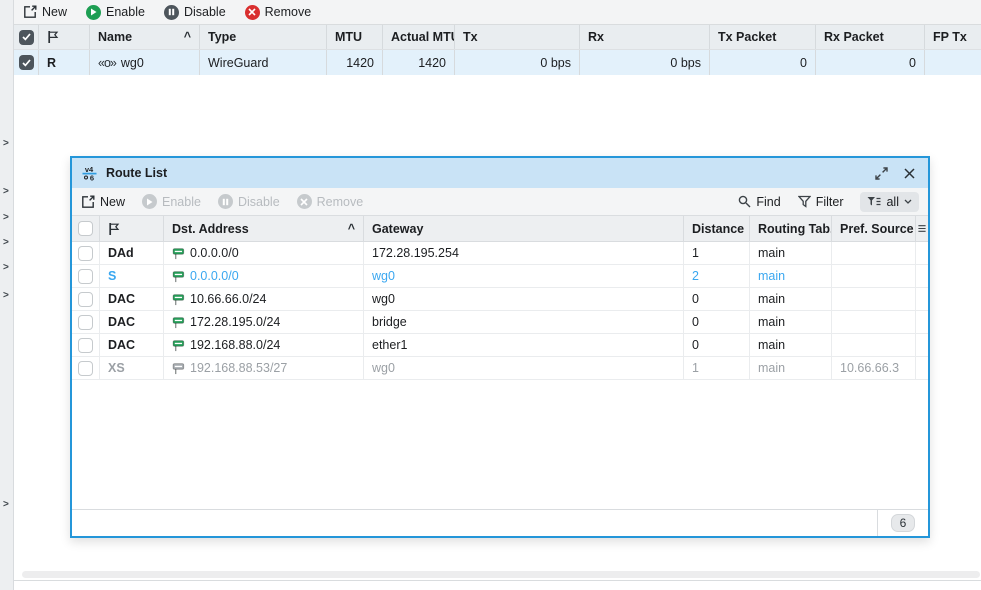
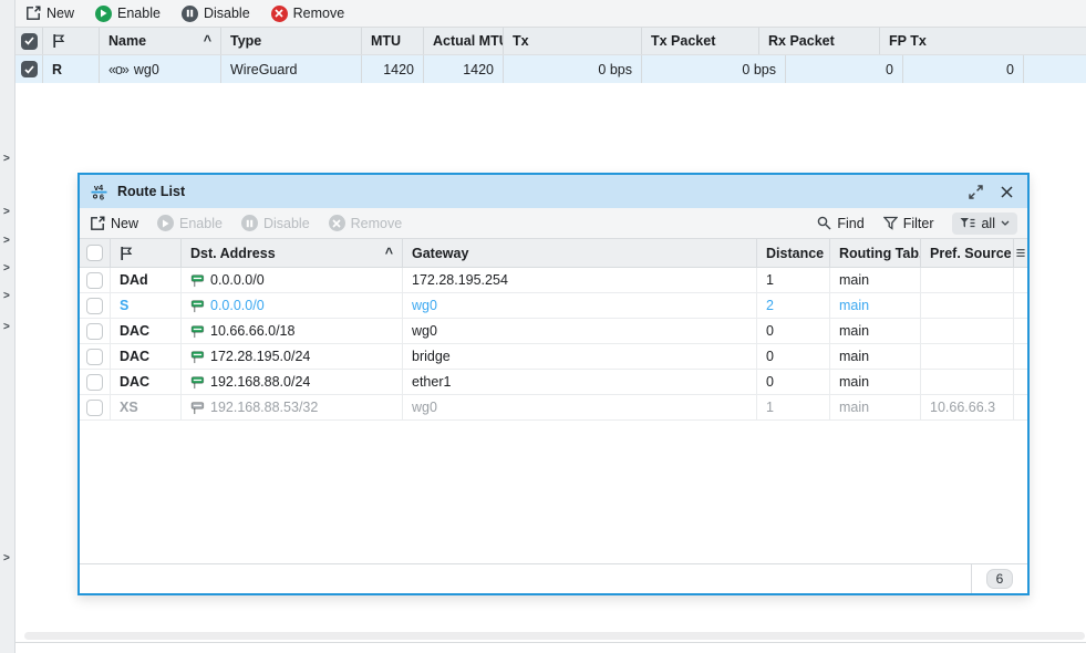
  >
  >
  >
  >
  >
  >
  >
  New
  Enable
  Disable
  Remove
  Name
  ^
  Type
  MTU
  Actual MT
  Tx
- Rx
  Tx Packet
  Rx Packet
  FP Tx
  R
  «o»
  wg0
  WireGuard
  1420
  1420
  0 bps
  0 bps
  0
  0
  v4
  6
  Route List
  New
  Enable
  Disable
  Remove
  Find
  Filter
  all
  Dst. Address
  ^
  Gateway
  Distance
  Routing Tab
  Pref. Source
  DAd
  0.0.0.0/0
  172.28.195.254
  1
  main
  S
  0.0.0.0/0
  wg0
  2
  main
  DAC
- 10.66.66.0/24
+ 10.66.66.0/18
  wg0
  0
  main
  DAC
  172.28.195.0/24
  bridge
  0
  main
  DAC
  192.168.88.0/24
  ether1
  0
  main
  XS
- 192.168.88.53/27
+ 192.168.88.53/32
  wg0
  1
  main
  10.66.66.3
  6
